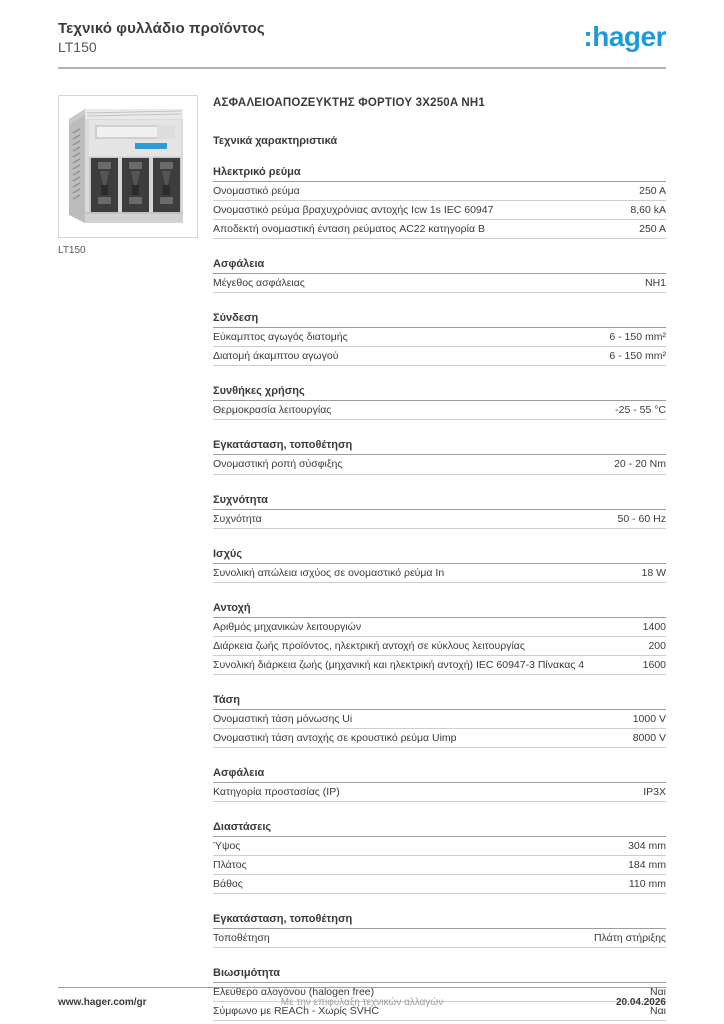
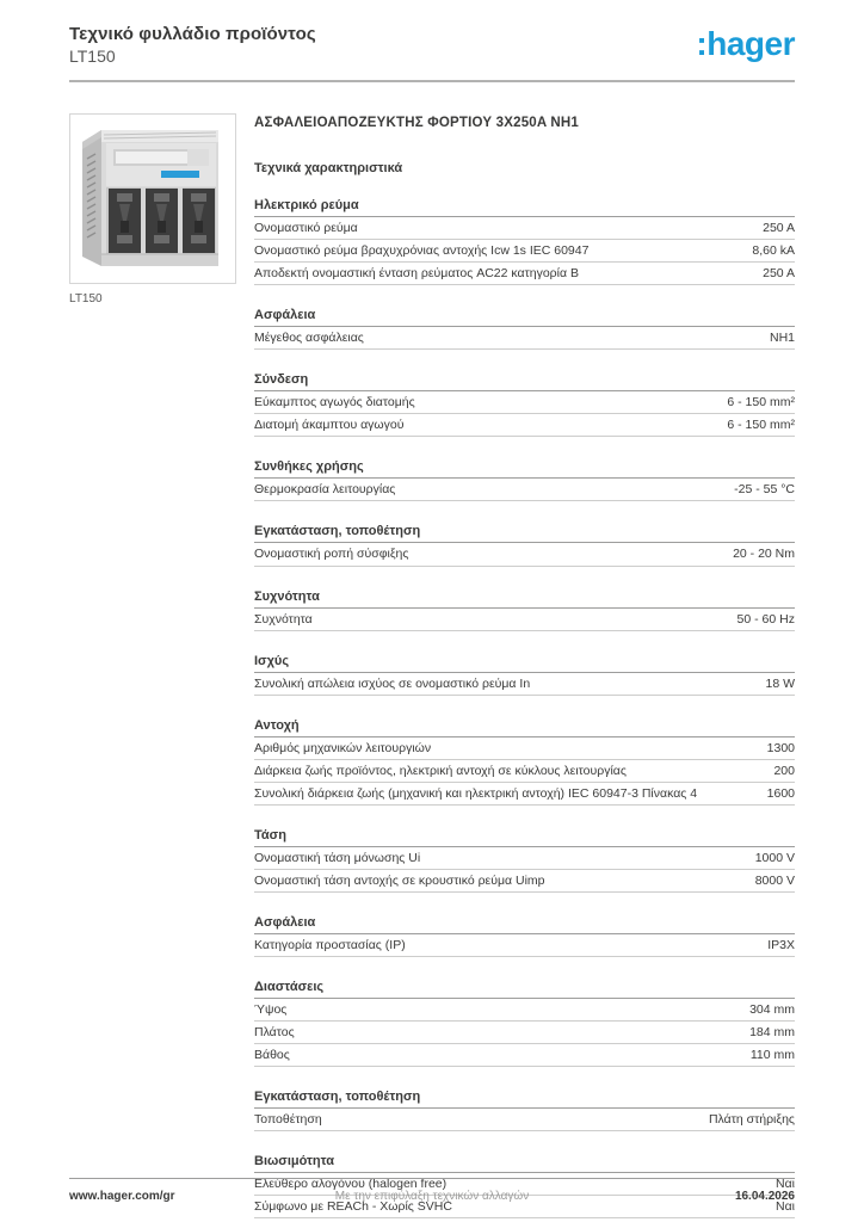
  Τεχνικό φυλλάδιο προϊόντος
  LT150
  :hager
  LT150
  ΑΣΦΑΛΕΙΟΑΠΟΖΕΥΚΤΗΣ ΦΟΡΤΙΟΥ 3X250A NH1
  Τεχνικά χαρακτηριστικά
  Ηλεκτρικό ρεύμα
  Ονομαστικό ρεύμα
  250 A
  Ονομαστικό ρεύμα βραχυχρόνιας αντοχής Icw 1s IEC 60947
  8,60 kA
  Αποδεκτή ονομαστική ένταση ρεύματος AC22 κατηγορία B
  250 A
  Ασφάλεια
  Μέγεθος ασφάλειας
  NH1
  Σύνδεση
  Εύκαμπτος αγωγός διατομής
  6 - 150 mm²
  Διατομή άκαμπτου αγωγού
  6 - 150 mm²
  Συνθήκες χρήσης
  Θερμοκρασία λειτουργίας
  -25 - 55 °C
  Εγκατάσταση, τοποθέτηση
  Ονομαστική ροπή σύσφιξης
  20 - 20 Nm
  Συχνότητα
  Συχνότητα
  50 - 60 Hz
  Ισχύς
  Συνολική απώλεια ισχύος σε ονομαστικό ρεύμα In
  18 W
  Αντοχή
  Αριθμός μηχανικών λειτουργιών
- 1400
+ 1300
  Διάρκεια ζωής προϊόντος, ηλεκτρική αντοχή σε κύκλους λειτουργίας
  200
  Συνολική διάρκεια ζωής (μηχανική και ηλεκτρική αντοχή) IEC 60947-3 Πίνακας 4
  1600
  Τάση
  Ονομαστική τάση μόνωσης Ui
  1000 V
  Ονομαστική τάση αντοχής σε κρουστικό ρεύμα Uimp
  8000 V
  Ασφάλεια
  Κατηγορία προστασίας (IP)
  IP3X
  Διαστάσεις
  Ύψος
  304 mm
  Πλάτος
  184 mm
  Βάθος
  110 mm
  Εγκατάσταση, τοποθέτηση
  Τοποθέτηση
  Πλάτη στήριξης
  Βιωσιμότητα
  Ελεύθερο αλογόνου (halogen free)
  Ναι
  Σύμφωνο με REACh - Χωρίς SVHC
  Ναι
  www.hager.com/gr
  Με την επιφύλαξη τεχνικών αλλαγών
- 20.04.2026
+ 16.04.2026
